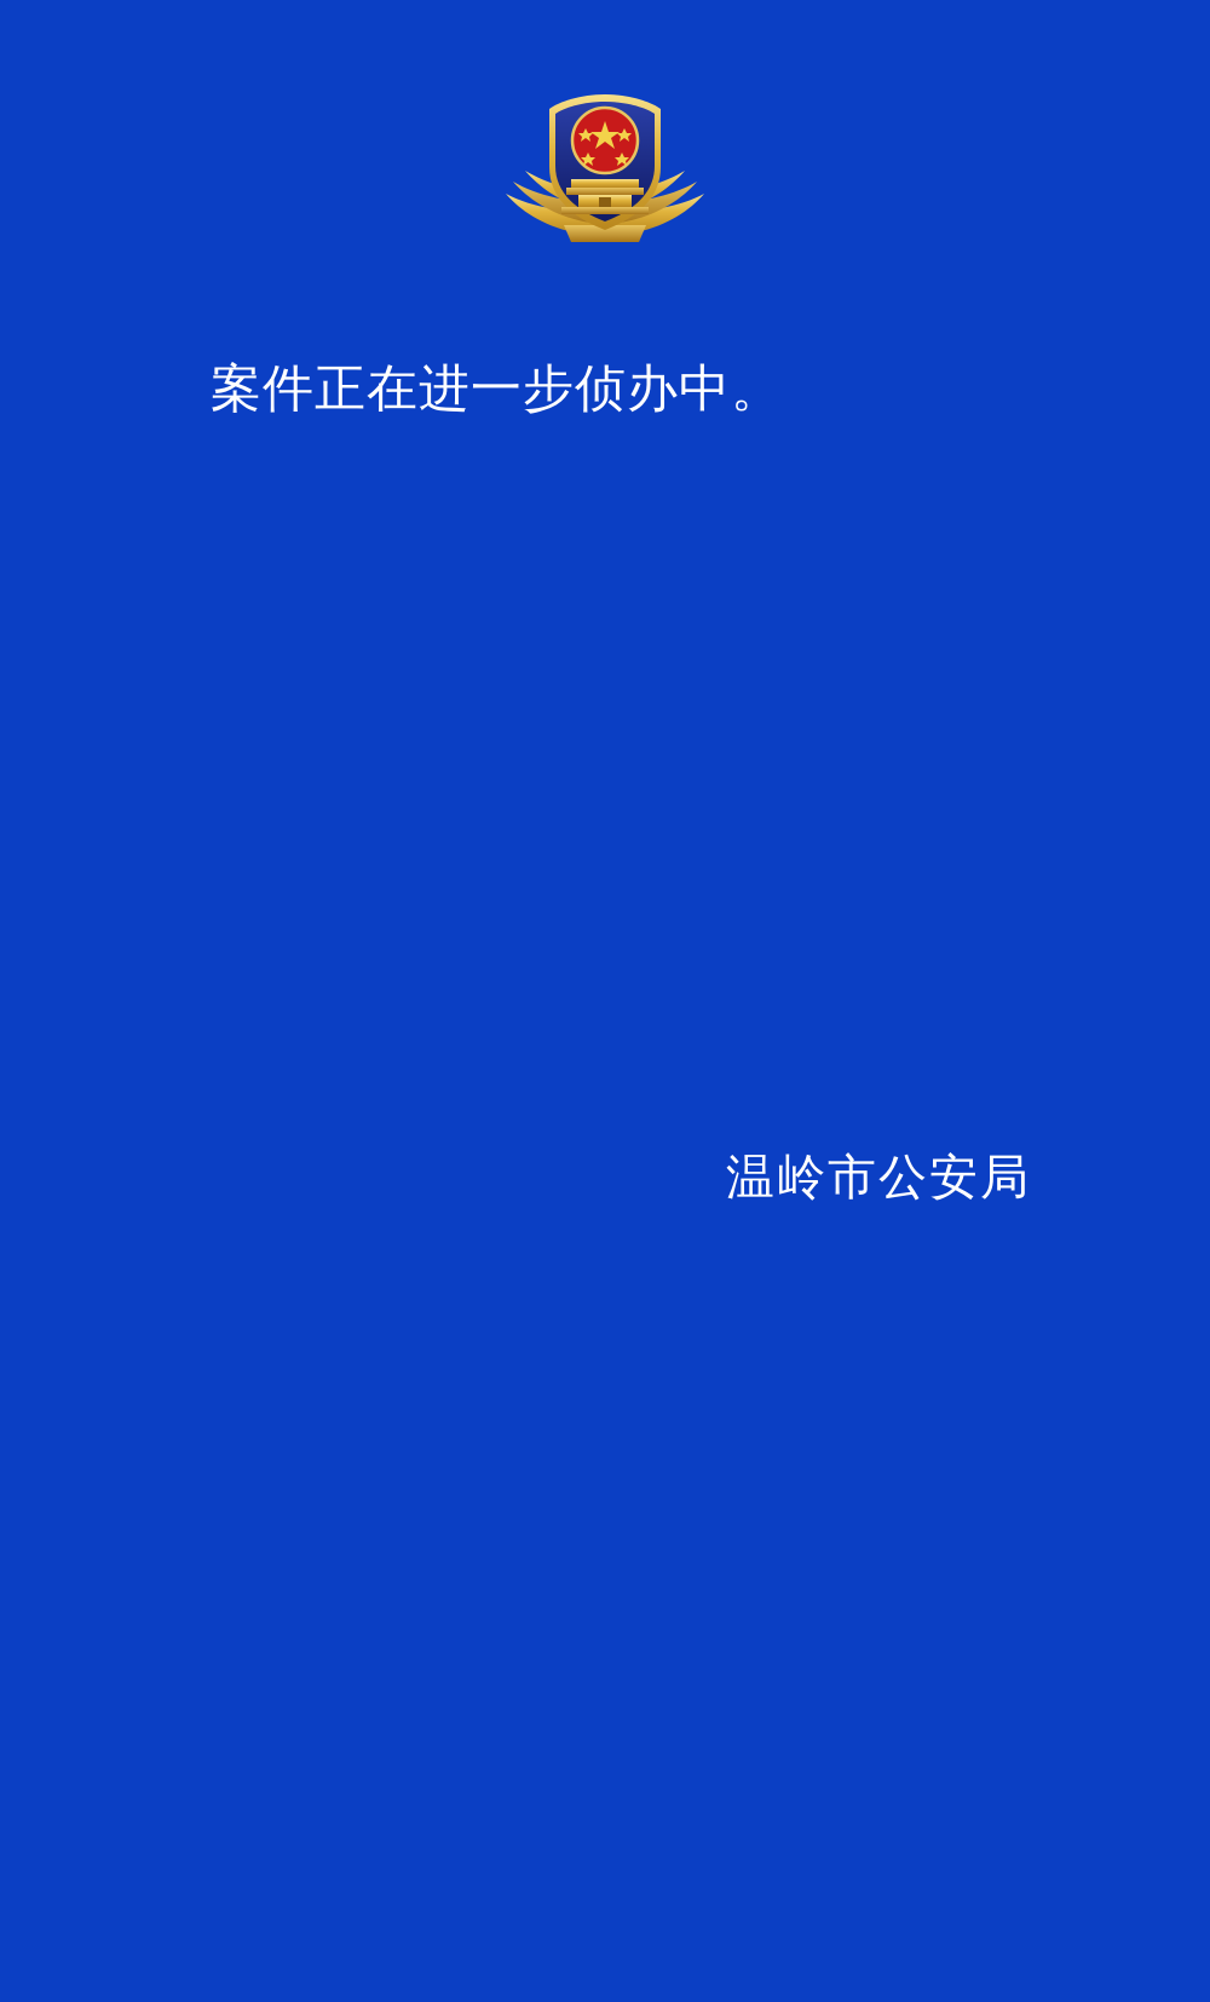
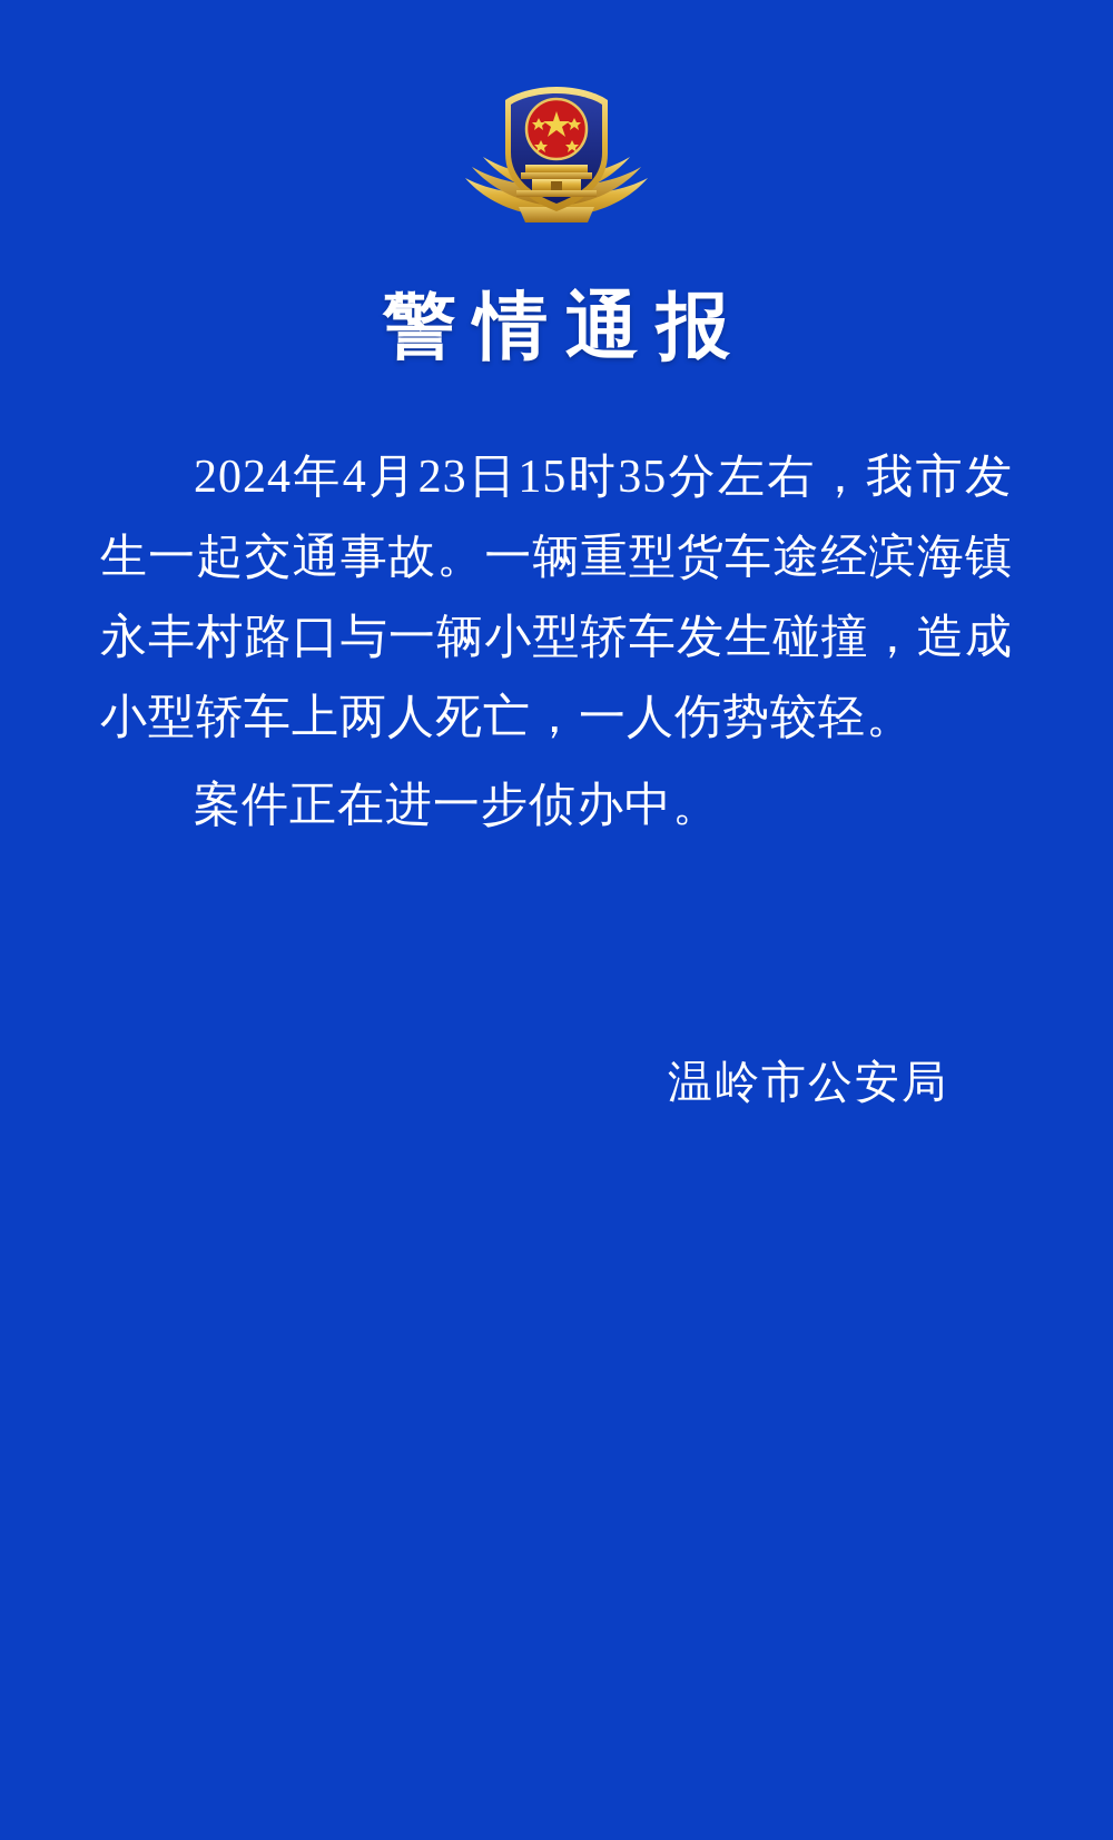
+ 警情通报
+ 2024年4月23日15时35分左右，我市发生一起交通事故。一辆重型货车途经滨海镇永丰村路口与一辆小型轿车发生碰撞，造成小型轿车上两人死亡，一人伤势较轻。
  案件正在进一步侦办中。
  温岭市公安局
